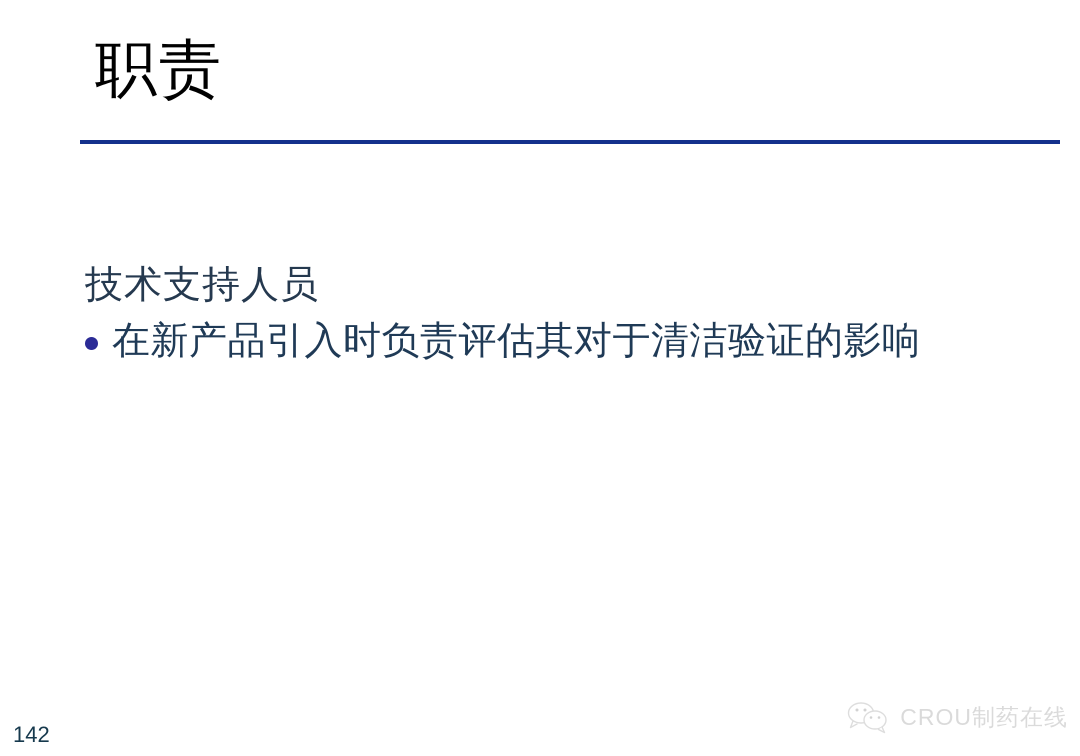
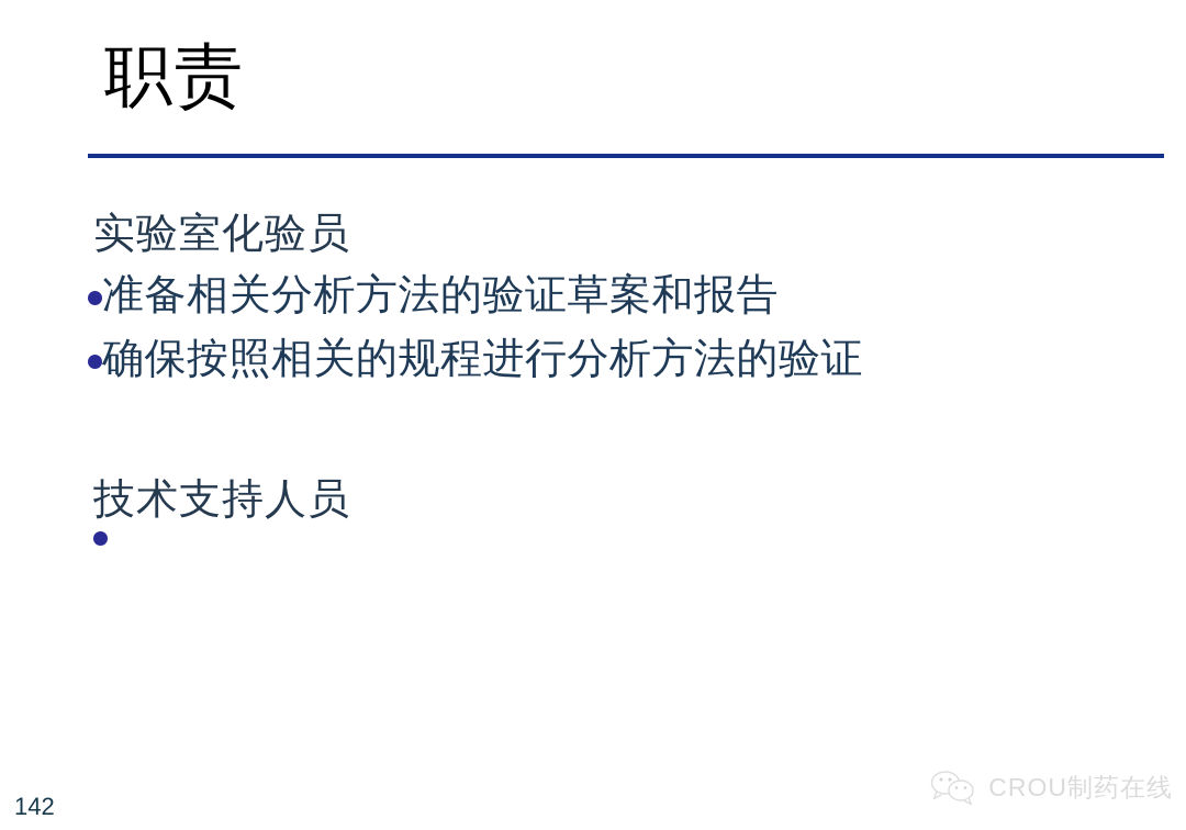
  职责
+ 实验室化验员
+ 准备相关分析方法的验证草案和报告
+ 确保按照相关的规程进行分析方法的验证
  技术支持人员
- 在新产品引入时负责评估其对于清洁验证的影响
  142
  CROU制药在线
